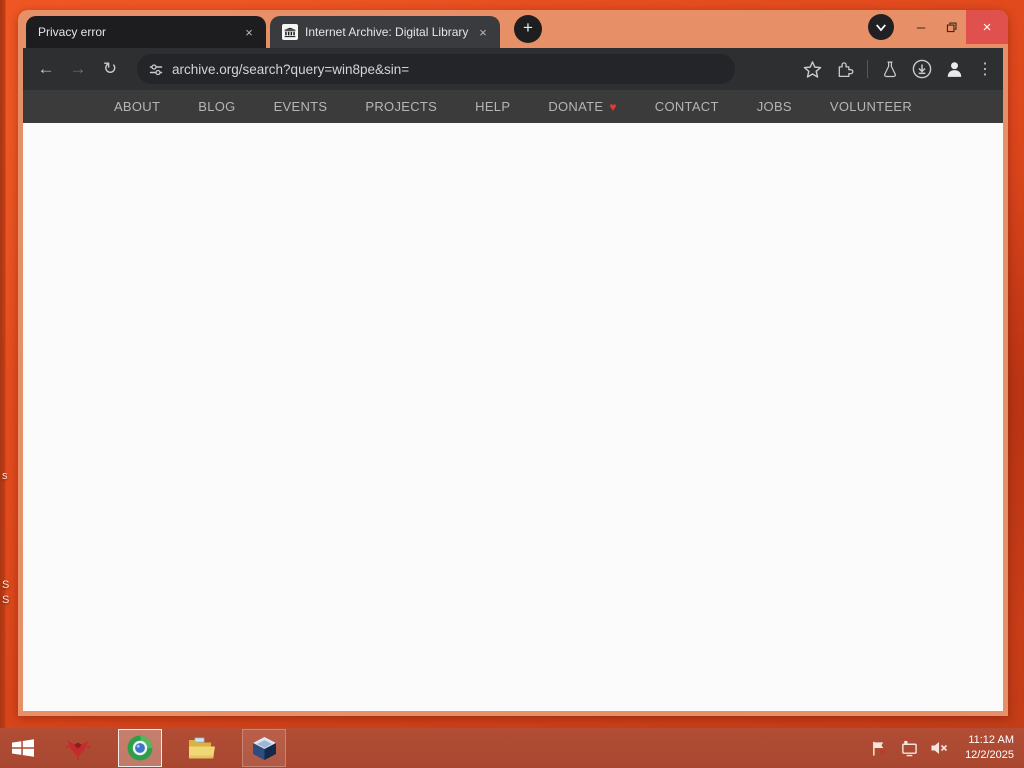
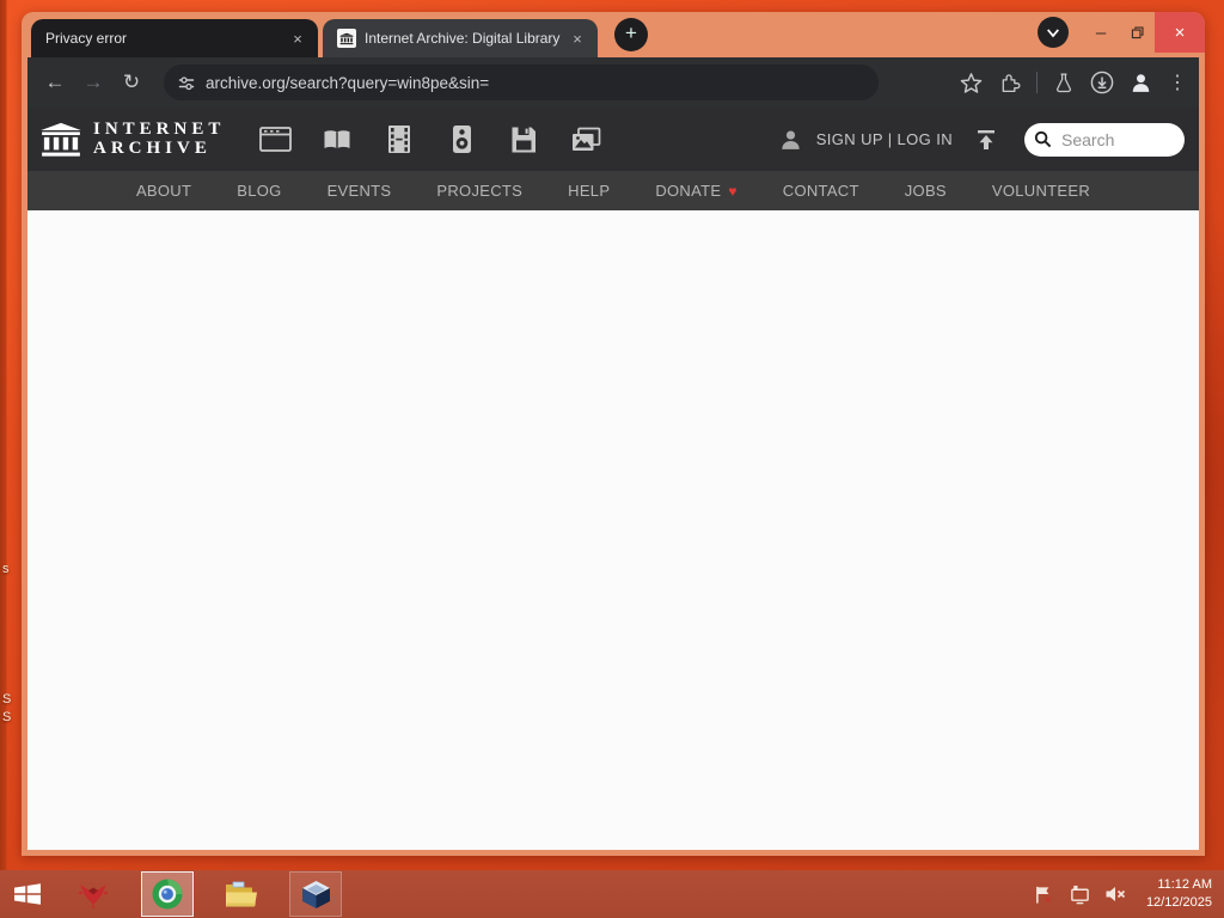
  s
  S
  S
  Privacy error
  ×
  Internet Archive: Digital Library
  ×
  +
  –
  ×
  ←
  →
  ↻
  archive.org/search?query=win8pe&sin=
  ⋮
+ INTERNET
+ ARCHIVE
+ SIGN UP | LOG IN
+ Search
  ABOUT
  BLOG
  EVENTS
  PROJECTS
  HELP
  DONATE
  ♥
  CONTACT
  JOBS
  VOLUNTEER
  11:12 AM
- 12/2/2025
+ 12/12/2025
